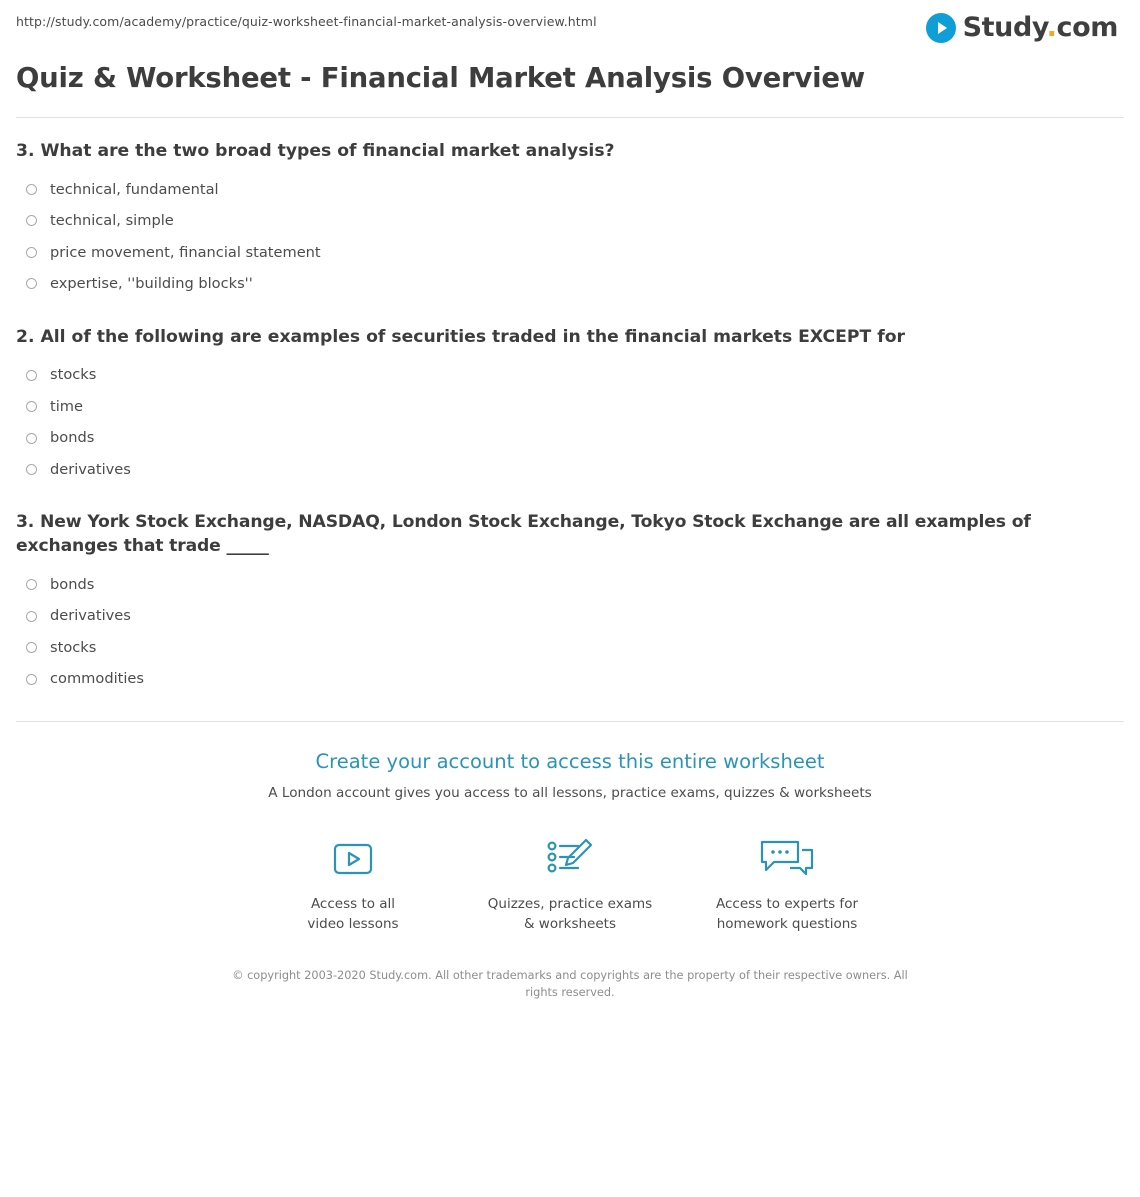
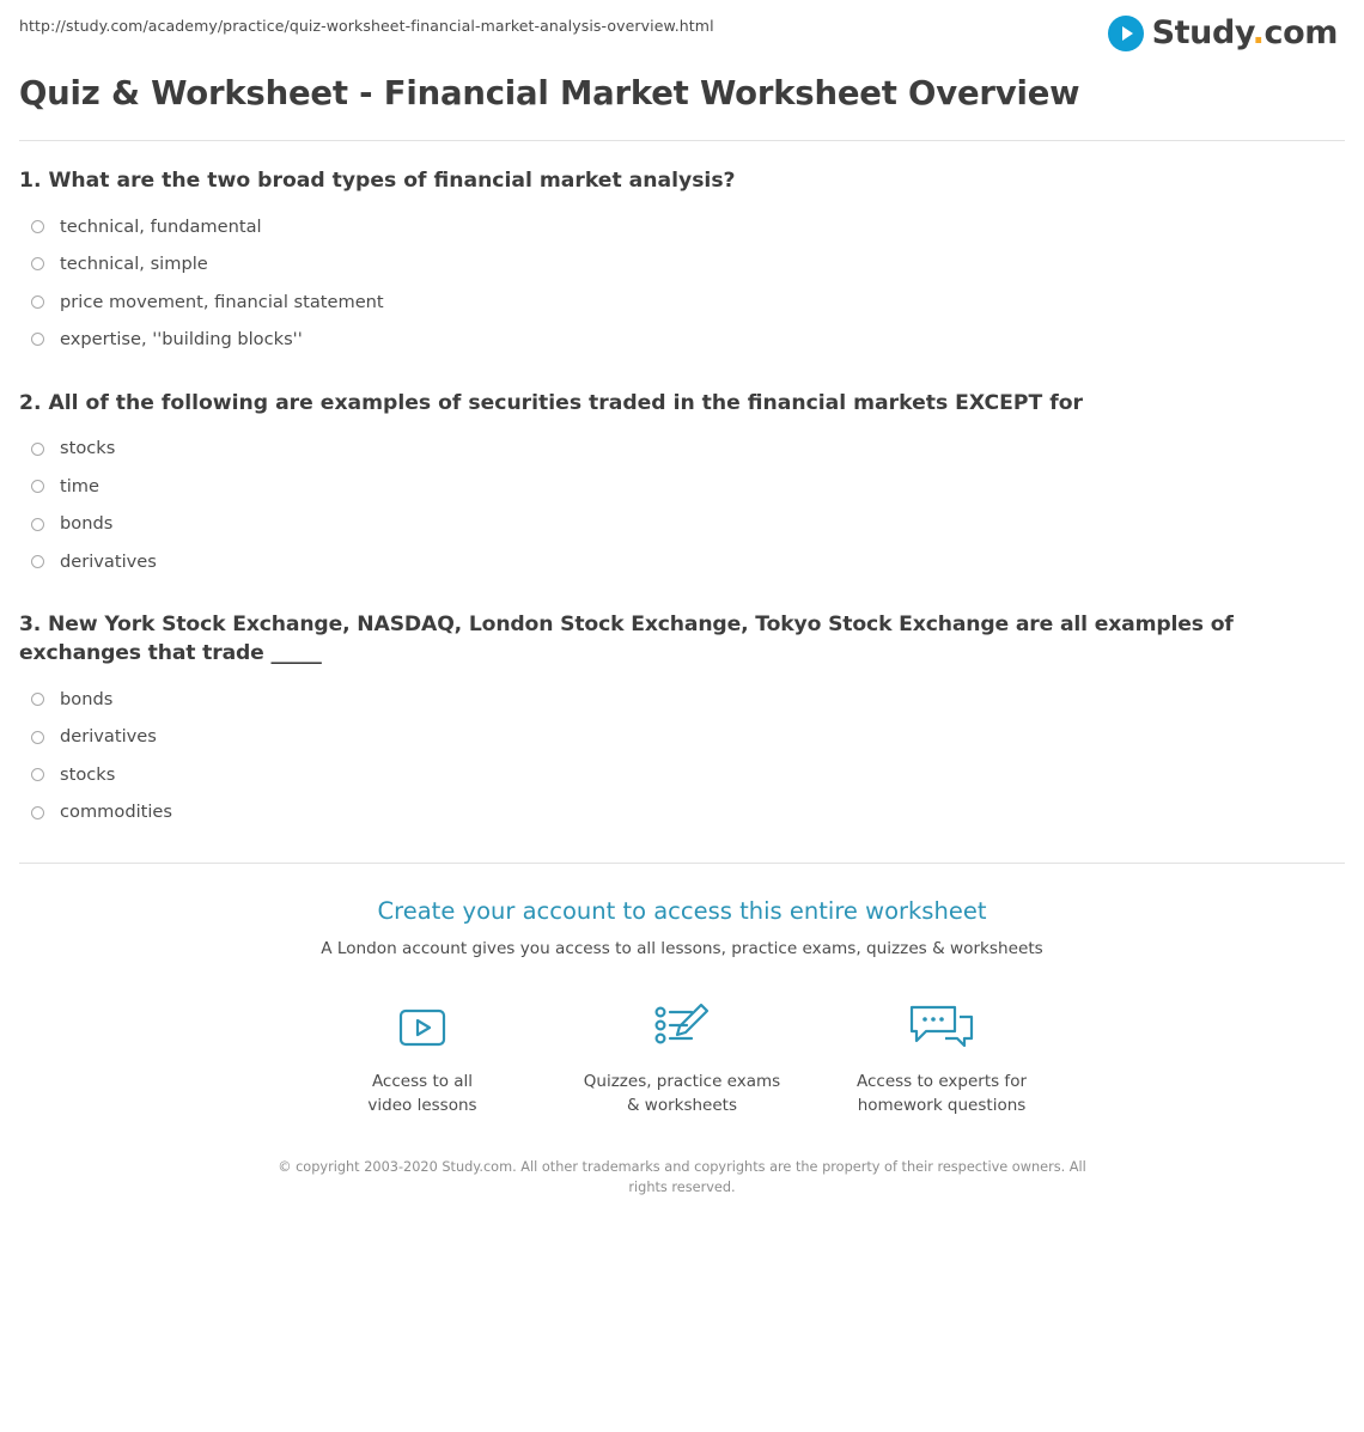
  http://study.com/academy/practice/quiz-worksheet-financial-market-analysis-overview.html
  Study.com
- Quiz & Worksheet - Financial Market Analysis Overview
+ Quiz & Worksheet - Financial Market Worksheet Overview
- 3. What are the two broad types of financial market analysis?
+ 1. What are the two broad types of financial market analysis?
  technical, fundamental
  technical, simple
  price movement, financial statement
  expertise, ''building blocks''
  2. All of the following are examples of securities traded in the financial markets EXCEPT for
  stocks
  time
  bonds
  derivatives
  3. New York Stock Exchange, NASDAQ, London Stock Exchange, Tokyo Stock Exchange are all examples of exchanges that trade _____
  bonds
  derivatives
  stocks
  commodities
  Create your account to access this entire worksheet
  A London account gives you access to all lessons, practice exams, quizzes & worksheets
  Access to all
  video lessons
  Quizzes, practice exams
  & worksheets
  Access to experts for
  homework questions
  © copyright 2003-2020 Study.com. All other trademarks and copyrights are the property of their respective owners. All rights reserved.
